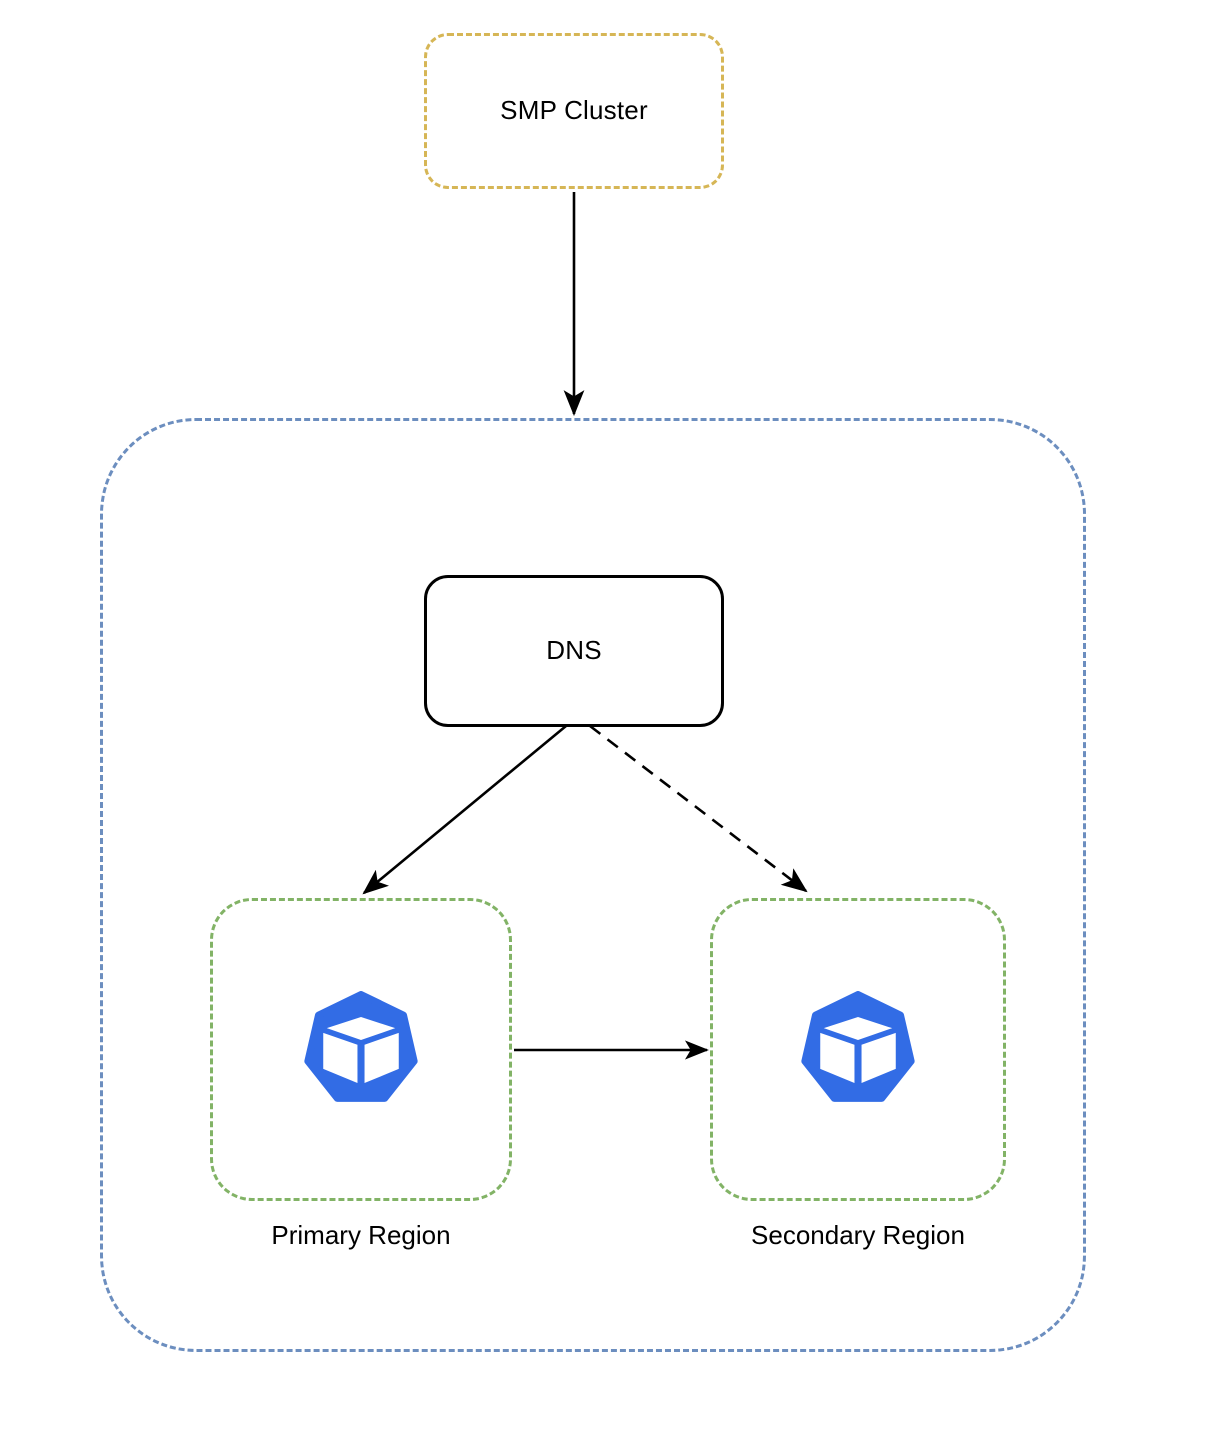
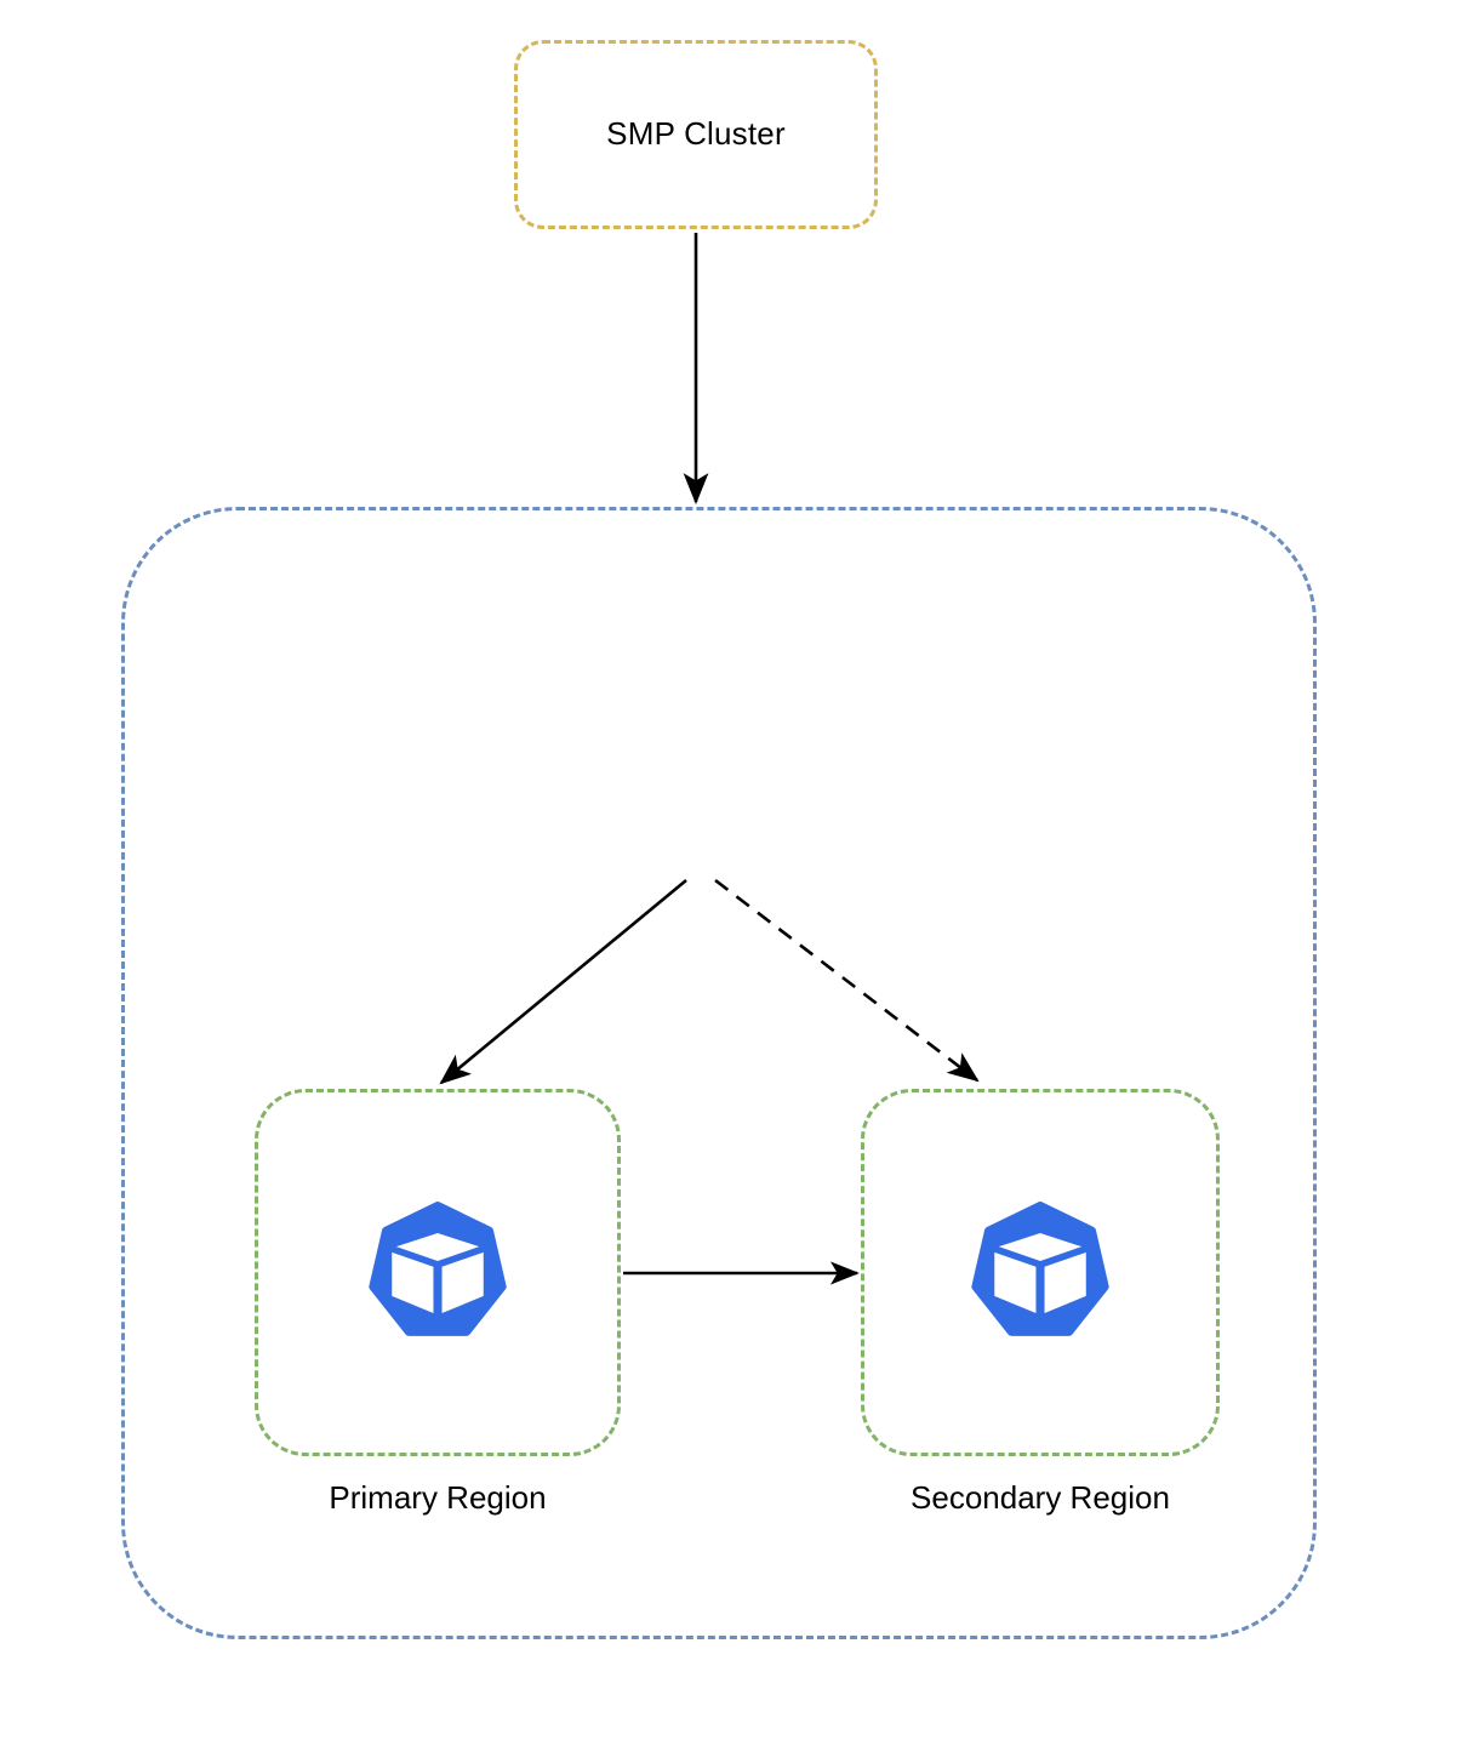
  SMP Cluster
- DNS
  Primary Region
  Secondary Region
